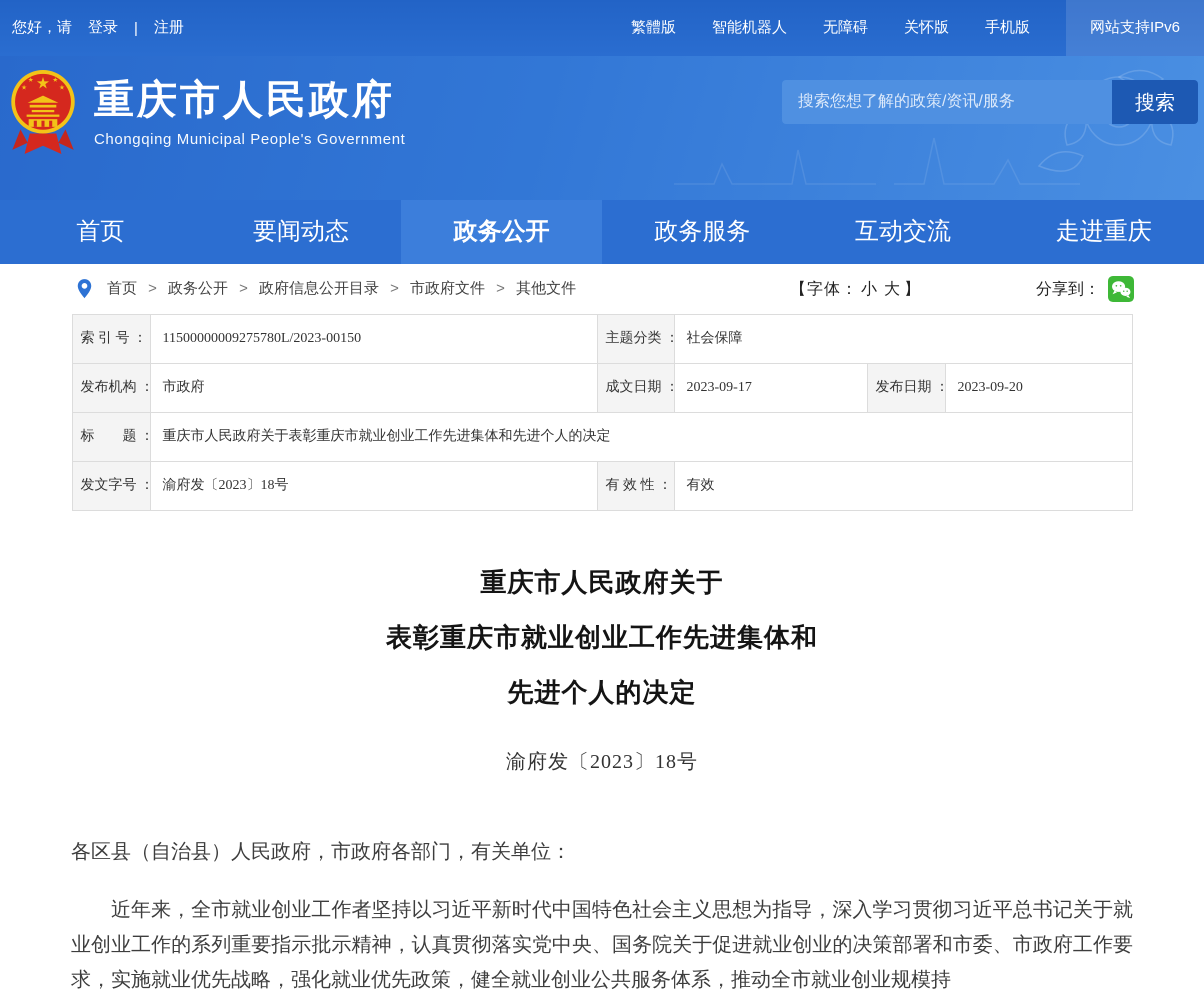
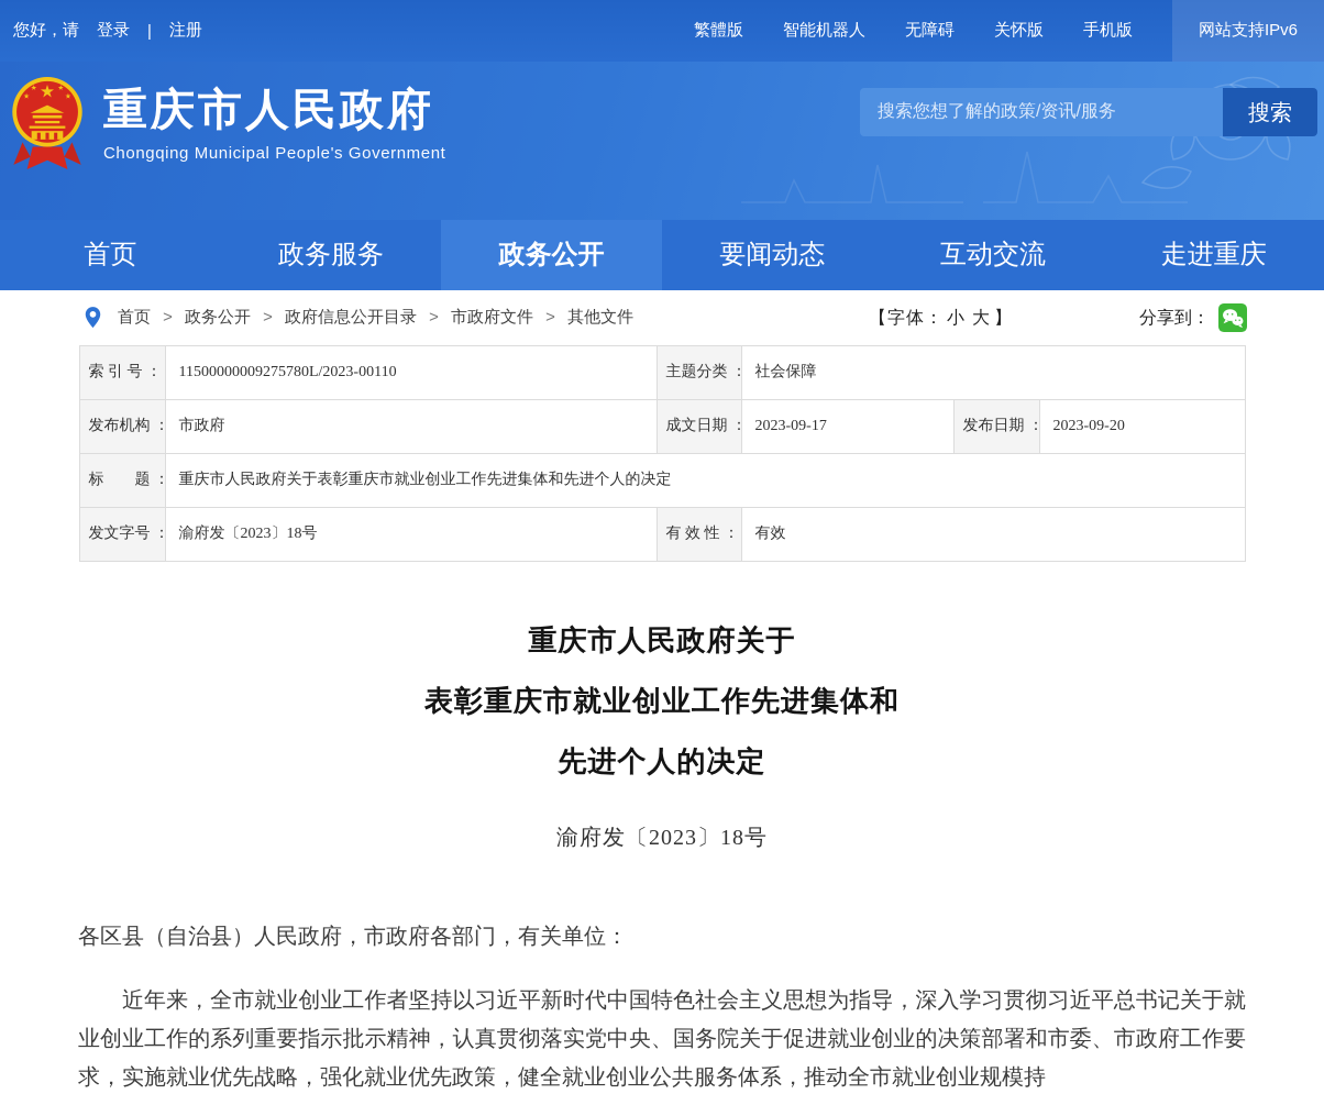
  您好，请
  登录
  |
  注册
  繁體版
  智能机器人
  无障碍
  关怀版
  手机版
  网站支持IPv6
  重庆市人民政府
  Chongqing Municipal People's Government
  搜索您想了解的政策/资讯/服务
  搜索
  首页
- 要闻动态
+ 政务服务
  政务公开
- 政务服务
+ 要闻动态
  互动交流
  走进重庆
  首页
  >
  政务公开
  >
  政府信息公开目录
  >
  市政府文件
  >
  其他文件
  【字体： 小 大 】
  分享到：
- 索 引 号 ：	11500000009275780L/2023-00150	主题分类 ：	社会保障
+ 索 引 号 ：	11500000009275780L/2023-00110	主题分类 ：	社会保障
  发布机构 ：	市政府	成文日期 ：	2023-09-17	发布日期 ：	2023-09-20
  标 题 ：	重庆市人民政府关于表彰重庆市就业创业工作先进集体和先进个人的决定
  发文字号 ：	渝府发〔2023〕18号	有 效 性 ：	有效
  重庆市人民政府关于
  表彰重庆市就业创业工作先进集体和
  先进个人的决定
  渝府发〔2023〕18号
  各区县（自治县）人民政府，市政府各部门，有关单位：
  近年来，全市就业创业工作者坚持以习近平新时代中国特色社会主义思想为指导，深入学习贯彻习近平总书记关于就业创业工作的系列重要指示批示精神，认真贯彻落实党中央、国务院关于促进就业创业的决策部署和市委、市政府工作要求，实施就业优先战略，强化就业优先政策，健全就业创业公共服务体系，推动全市就业创业规模持
